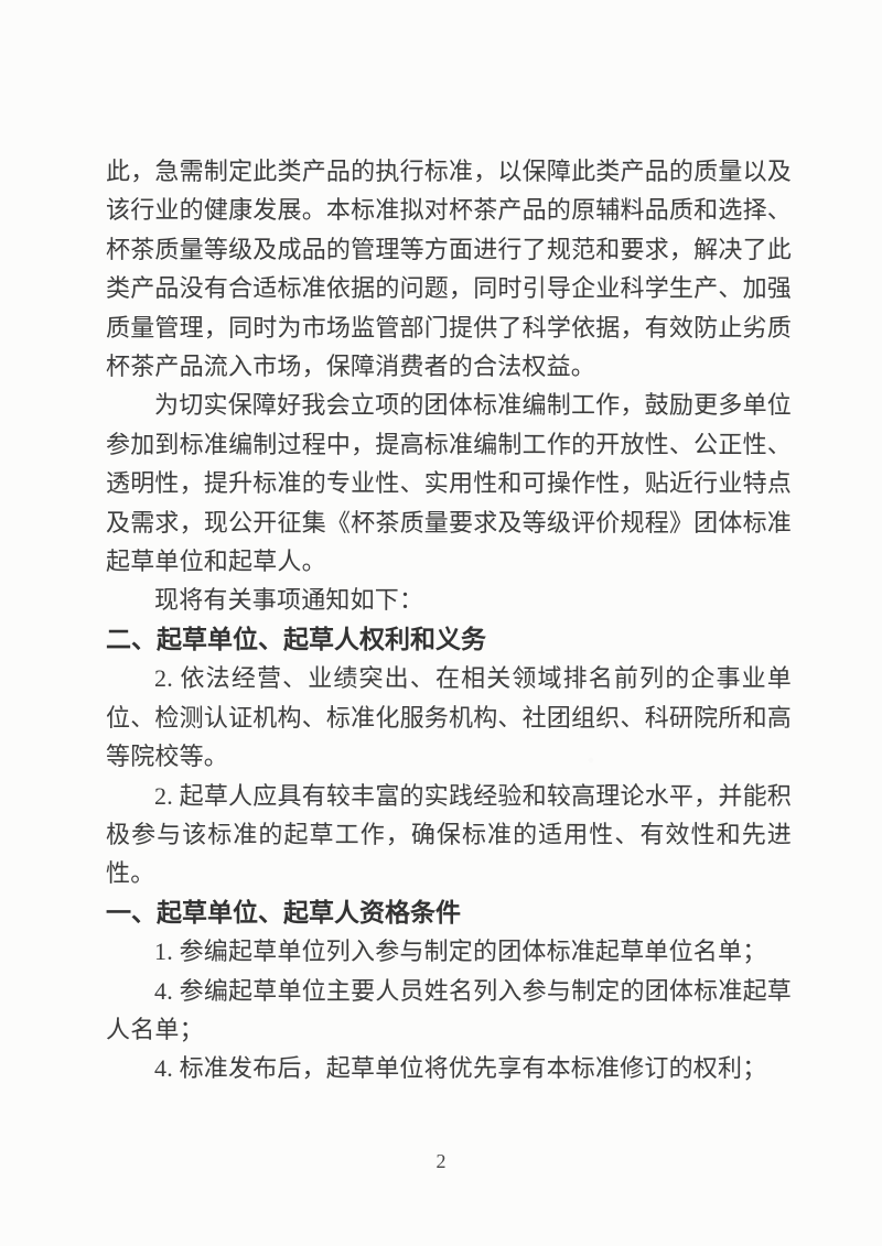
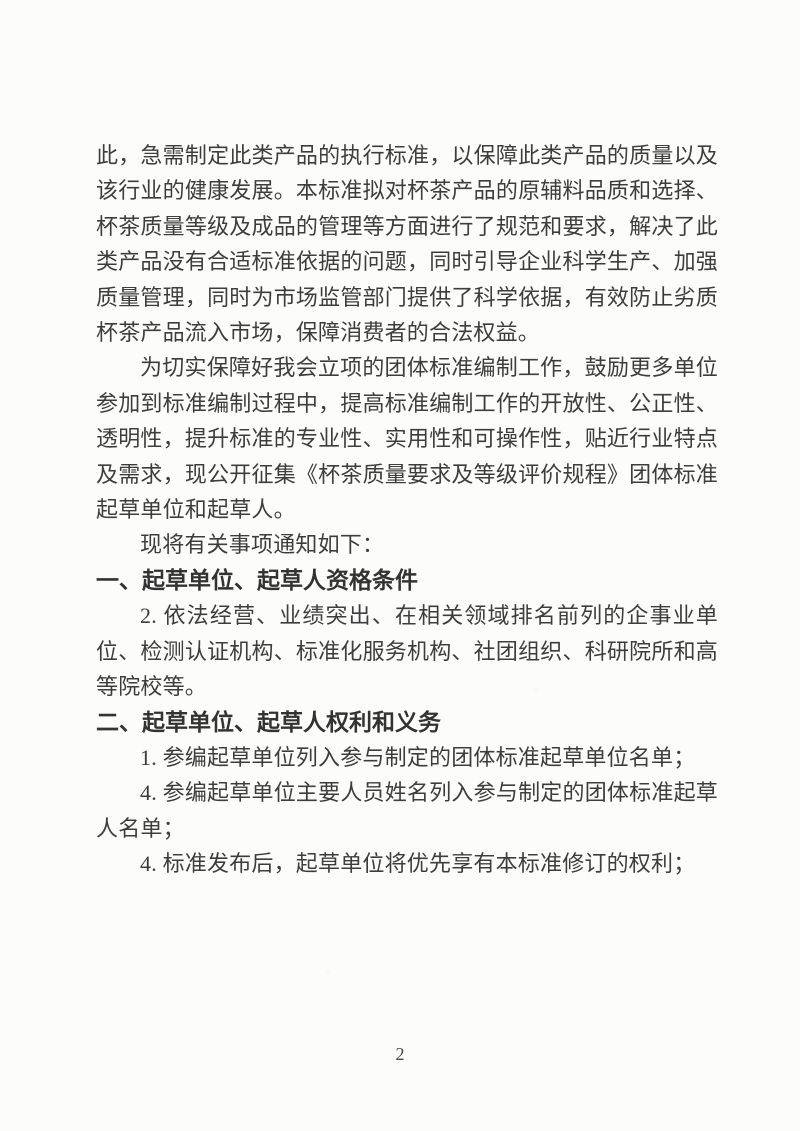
  此，急需制定此类产品的执行标准，以保障此类产品的质量以及该行业的健康发展。本标准拟对杯茶产品的原辅料品质和选择、杯茶质量等级及成品的管理等方面进行了规范和要求，解决了此类产品没有合适标准依据的问题，同时引导企业科学生产、加强质量管理，同时为市场监管部门提供了科学依据，有效防止劣质杯茶产品流入市场，保障消费者的合法权益。
  为切实保障好我会立项的团体标准编制工作，鼓励更多单位参加到标准编制过程中，提高标准编制工作的开放性、公正性、透明性，提升标准的专业性、实用性和可操作性，贴近行业特点及需求，现公开征集《杯茶质量要求及等级评价规程》团体标准起草单位和起草人。
  现将有关事项通知如下：
- 二、起草单位、起草人权利和义务
+ 一、起草单位、起草人资格条件
  2. 依法经营、业绩突出、在相关领域排名前列的企事业单位、检测认证机构、标准化服务机构、社团组织、科研院所和高等院校等。
- 2. 起草人应具有较丰富的实践经验和较高理论水平，并能积极参与该标准的起草工作，确保标准的适用性、有效性和先进性。
- 一、起草单位、起草人资格条件
+ 二、起草单位、起草人权利和义务
  1. 参编起草单位列入参与制定的团体标准起草单位名单；
  4. 参编起草单位主要人员姓名列入参与制定的团体标准起草人名单；
  4. 标准发布后，起草单位将优先享有本标准修订的权利；
  2
